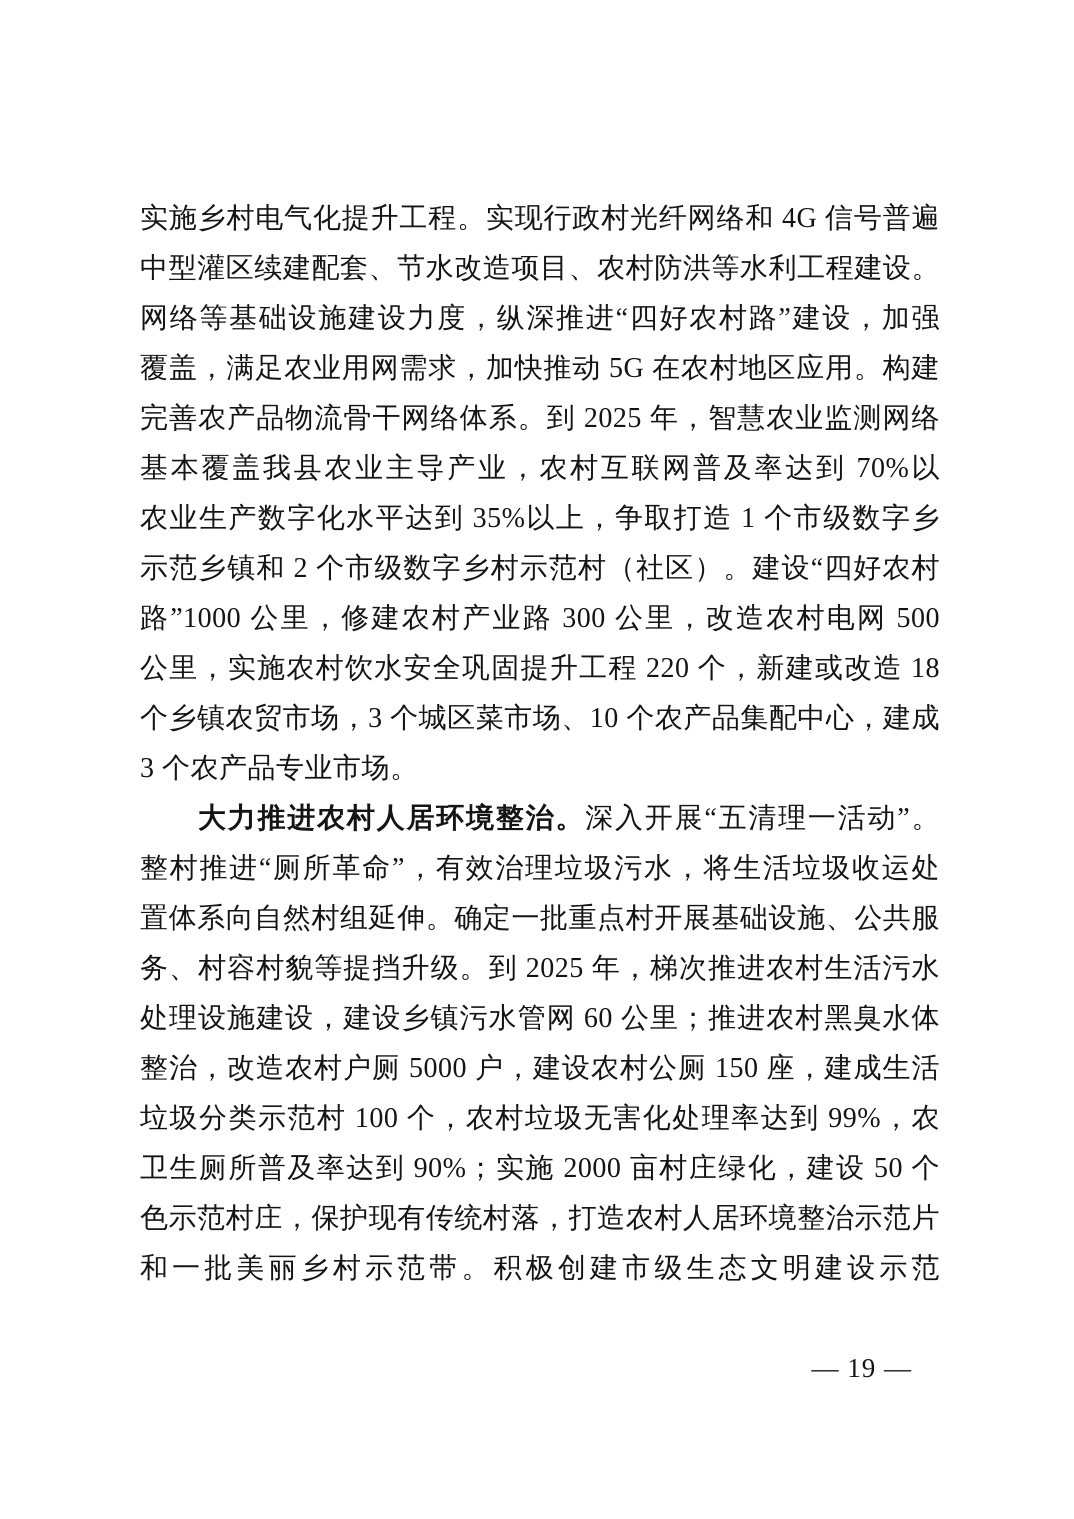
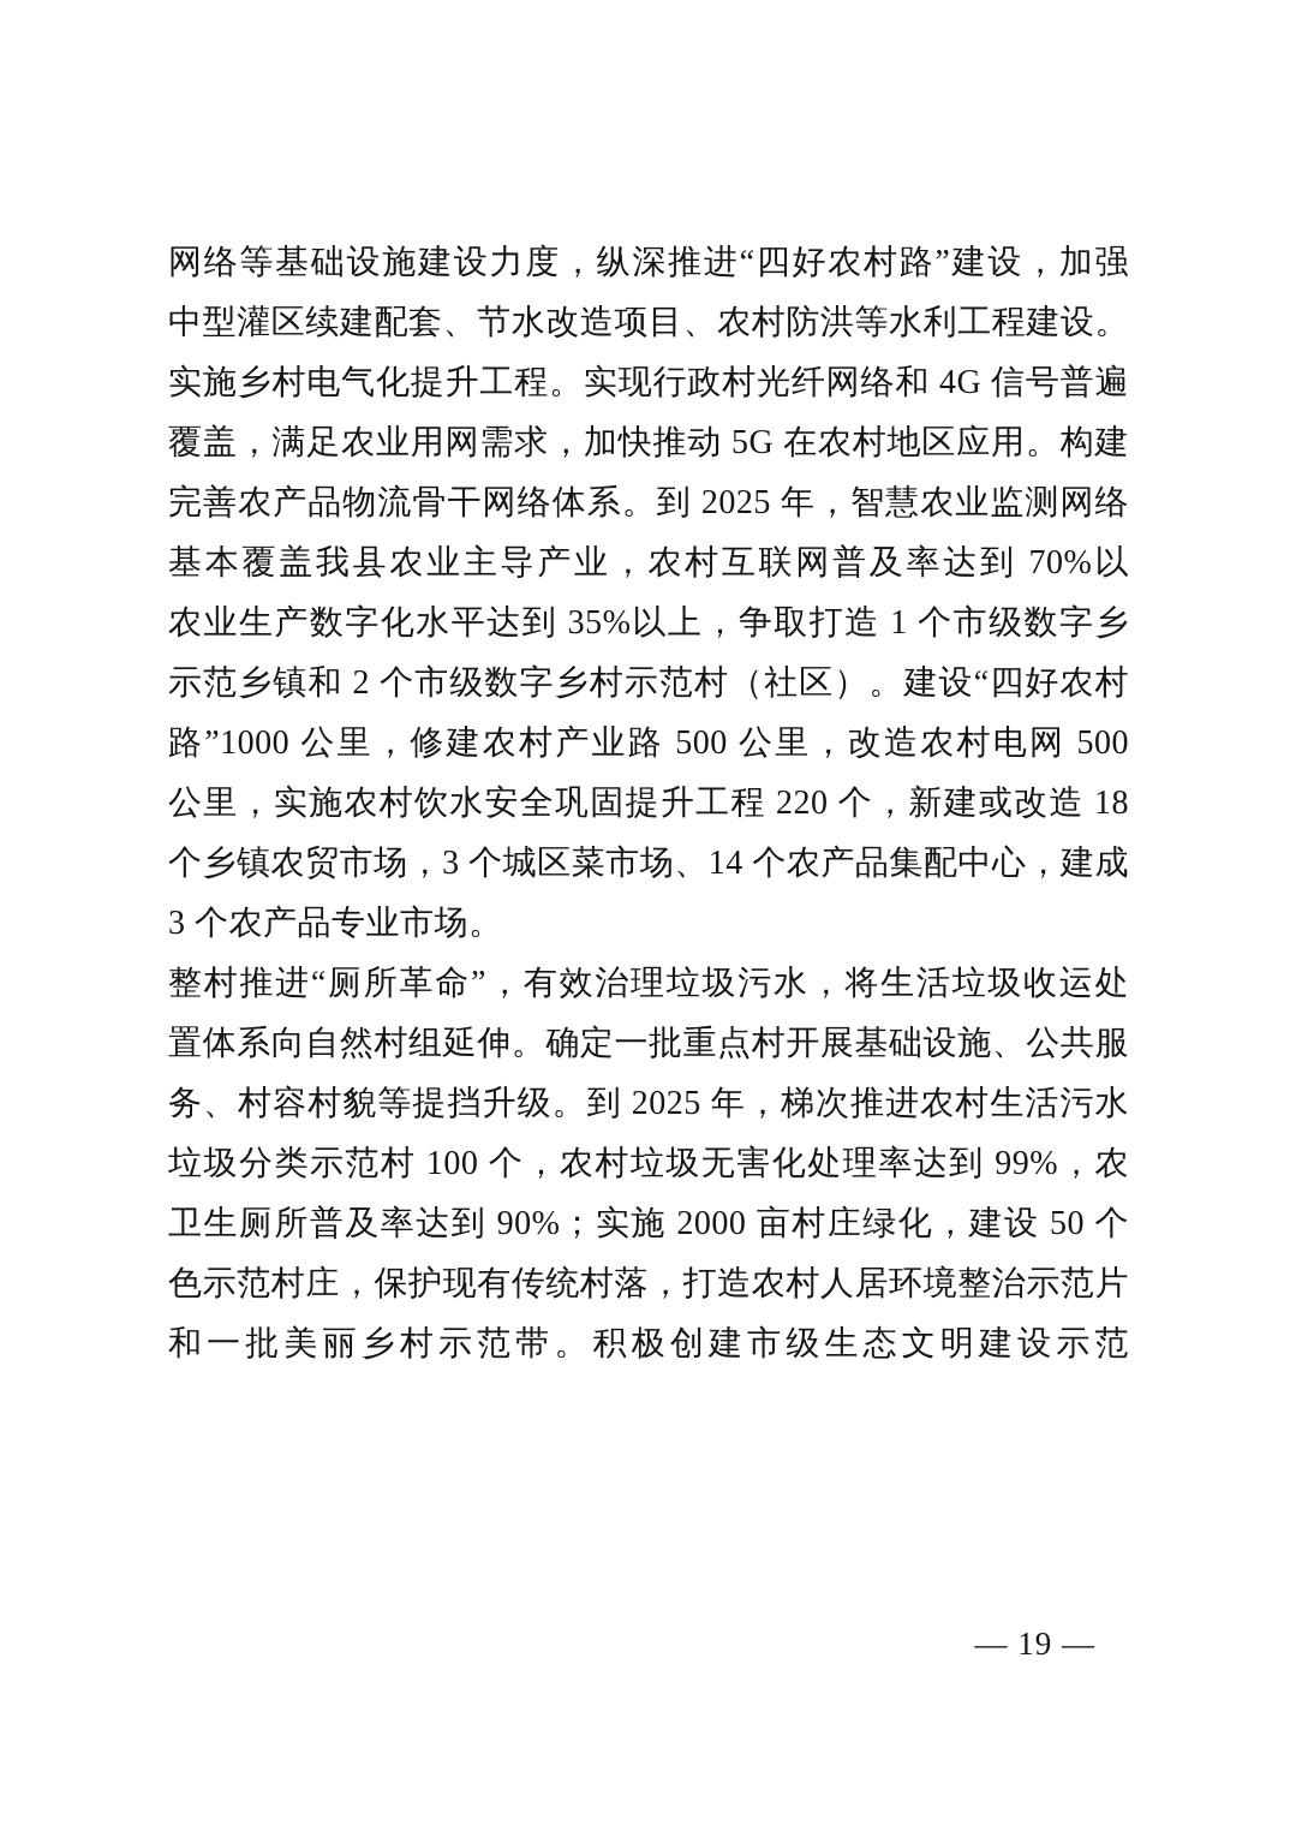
- 实施乡村电气化提升工程。实现行政村光纤网络和 4G 信号普遍
+ 网络等基础设施建设力度，纵深推进“四好农村路”建设，加强
  中型灌区续建配套、节水改造项目、农村防洪等水利工程建设。
- 网络等基础设施建设力度，纵深推进“四好农村路”建设，加强
+ 实施乡村电气化提升工程。实现行政村光纤网络和 4G 信号普遍
  覆盖，满足农业用网需求，加快推动 5G 在农村地区应用。构建
  完善农产品物流骨干网络体系。到 2025 年，智慧农业监测网络
  基本覆盖我县农业主导产业，农村互联网普及率达到 70%以
  农业生产数字化水平达到 35%以上，争取打造 1 个市级数字乡
  示范乡镇和 2 个市级数字乡村示范村（社区）。建设“四好农村
- 路”1000 公里，修建农村产业路 300 公里，改造农村电网 500
+ 路”1000 公里，修建农村产业路 500 公里，改造农村电网 500
  公里，实施农村饮水安全巩固提升工程 220 个，新建或改造 18
- 个乡镇农贸市场，3 个城区菜市场、10 个农产品集配中心，建成
+ 个乡镇农贸市场，3 个城区菜市场、14 个农产品集配中心，建成
  3 个农产品专业市场。
- 大力推进农村人居环境整治。深入开展“五清理一活动”。
  整村推进“厕所革命”，有效治理垃圾污水，将生活垃圾收运处
  置体系向自然村组延伸。确定一批重点村开展基础设施、公共服
  务、村容村貌等提挡升级。到 2025 年，梯次推进农村生活污水
- 处理设施建设，建设乡镇污水管网 60 公里；推进农村黑臭水体
- 整治，改造农村户厕 5000 户，建设农村公厕 150 座，建成生活
  垃圾分类示范村 100 个，农村垃圾无害化处理率达到 99%，农
  卫生厕所普及率达到 90%；实施 2000 亩村庄绿化，建设 50 个
  色示范村庄，保护现有传统村落，打造农村人居环境整治示范片
  和一批美丽乡村示范带。积极创建市级生态文明建设示范
  — 19 —
